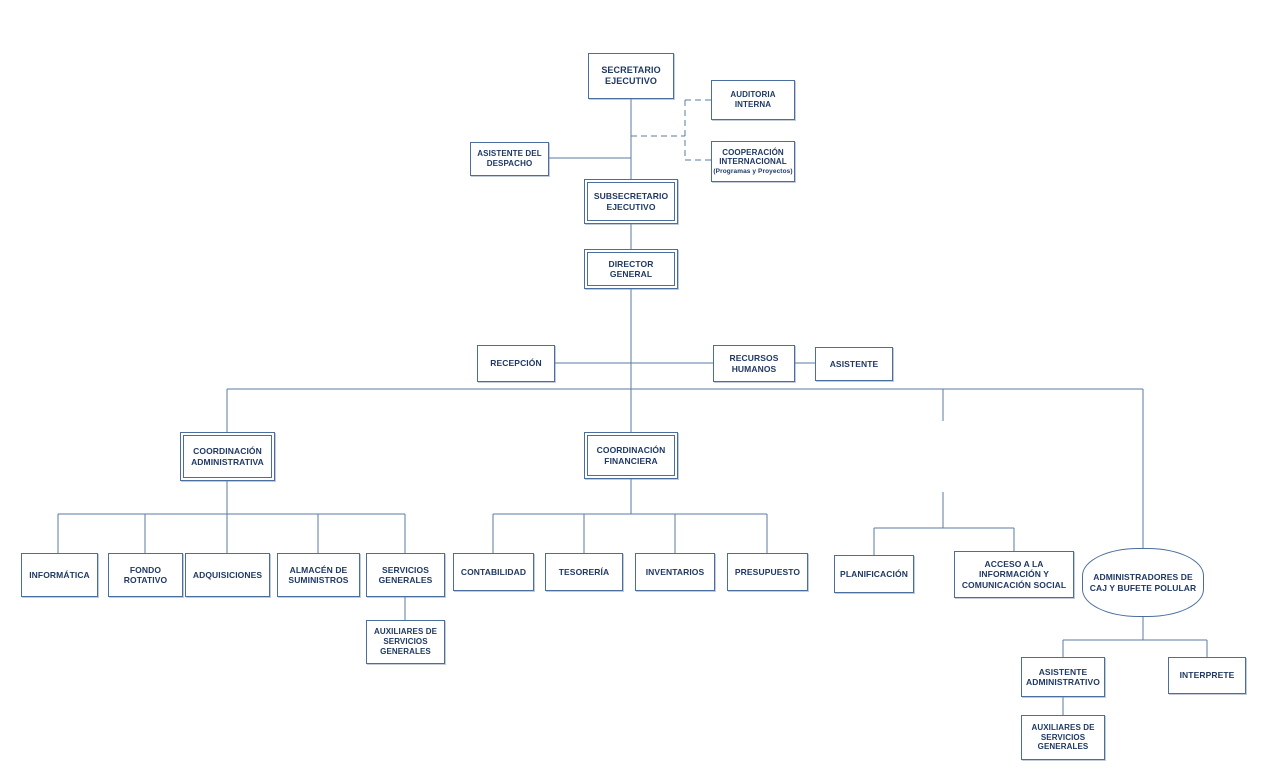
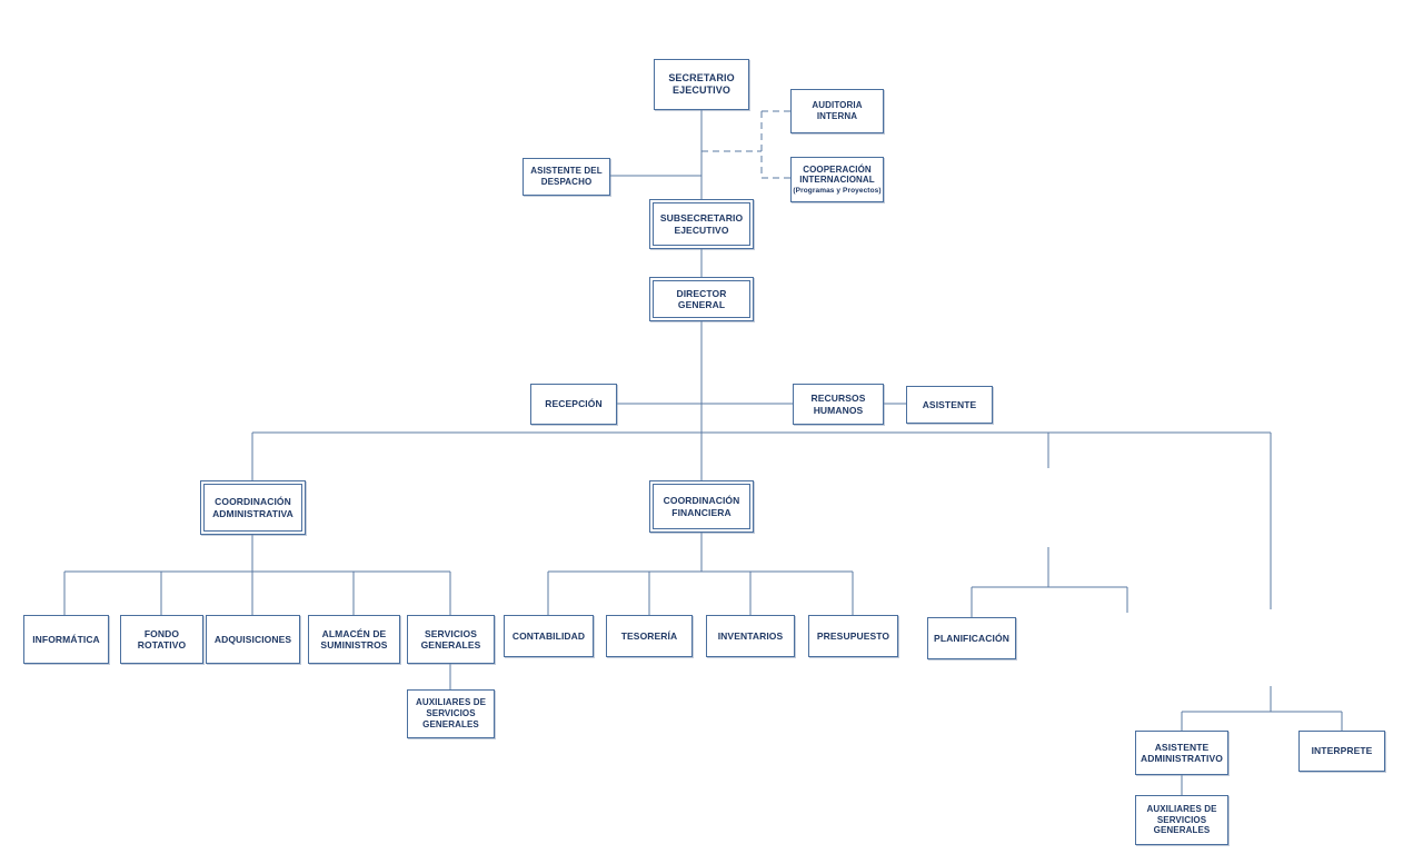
  SECRETARIO
  EJECUTIVO
  AUDITORIA
  INTERNA
  COOPERACIÓN
  INTERNACIONAL
  ASISTENTE DEL
  DESPACHO
  SUBSECRETARIO
  EJECUTIVO
  DIRECTOR GENERAL
  RECEPCIÓN
  RECURSOS
  HUMANOS
  ASISTENTE
  COORDINACIÓN
  ADMINISTRATIVA
  COORDINACIÓN
  FINANCIERA
  INFORMÁTICA
  FONDO
  ROTATIVO
  ADQUISICIONES
  ALMACÉN DE
  SUMINISTROS
  SERVICIOS
  GENERALES
  AUXILIARES DE
  SERVICIOS
  GENERALES
  CONTABILIDAD
  TESORERÍA
  INVENTARIOS
  PRESUPUESTO
  PLANIFICACIÓN
- ACCESO A LA
- INFORMACIÓN Y
- COMUNICACIÓN SOCIAL
- ADMINISTRADORES DE
- CAJ Y BUFETE POLULAR
  ASISTENTE
  ADMINISTRATIVO
  AUXILIARES DE
  SERVICIOS
  GENERALES
  INTERPRETE
